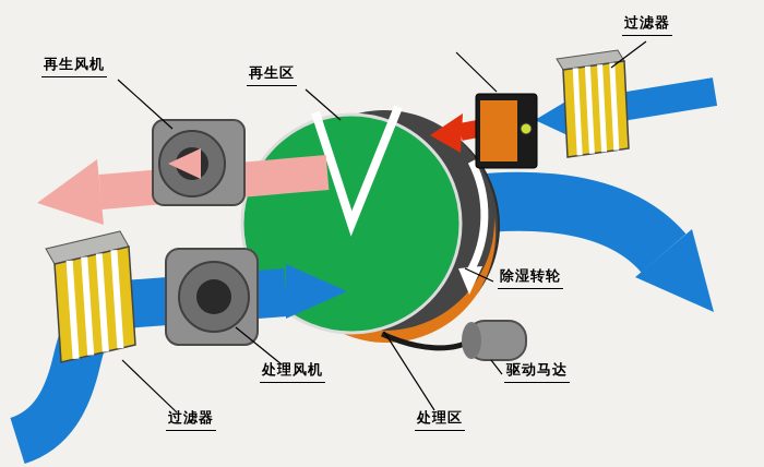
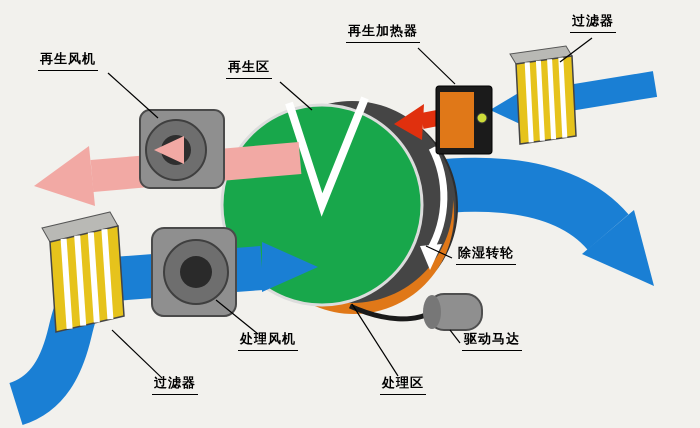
  再生风机
  再生区
+ 再生加热器
  过滤器
  除湿转轮
  驱动马达
  处理区
  处理风机
  过滤器
